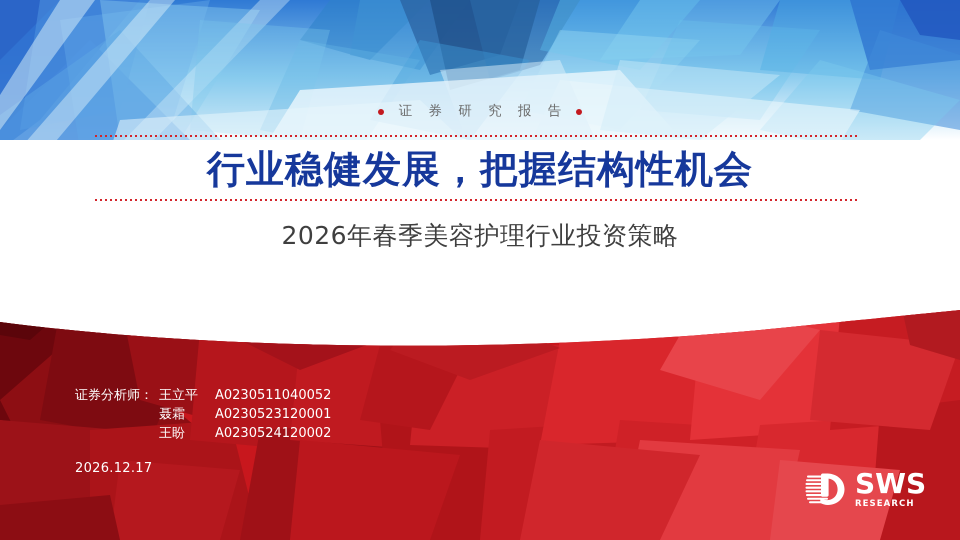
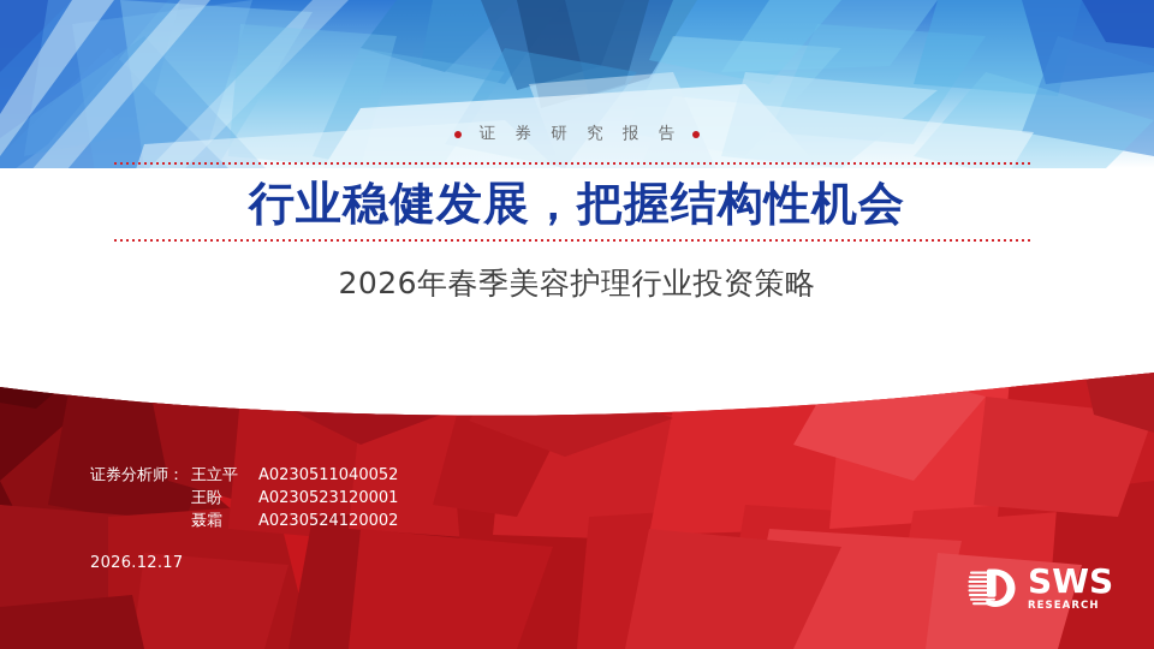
  证 券 研 究 报 告
  行业稳健发展，把握结构性机会
  2026年春季美容护理行业投资策略
  证券分析师：
  王立平
  A0230511040052
- 聂霜
+ 王盼
  A0230523120001
- 王盼
+ 聂霜
  A0230524120002
  2026.12.17
  SWS
  RESEARCH
